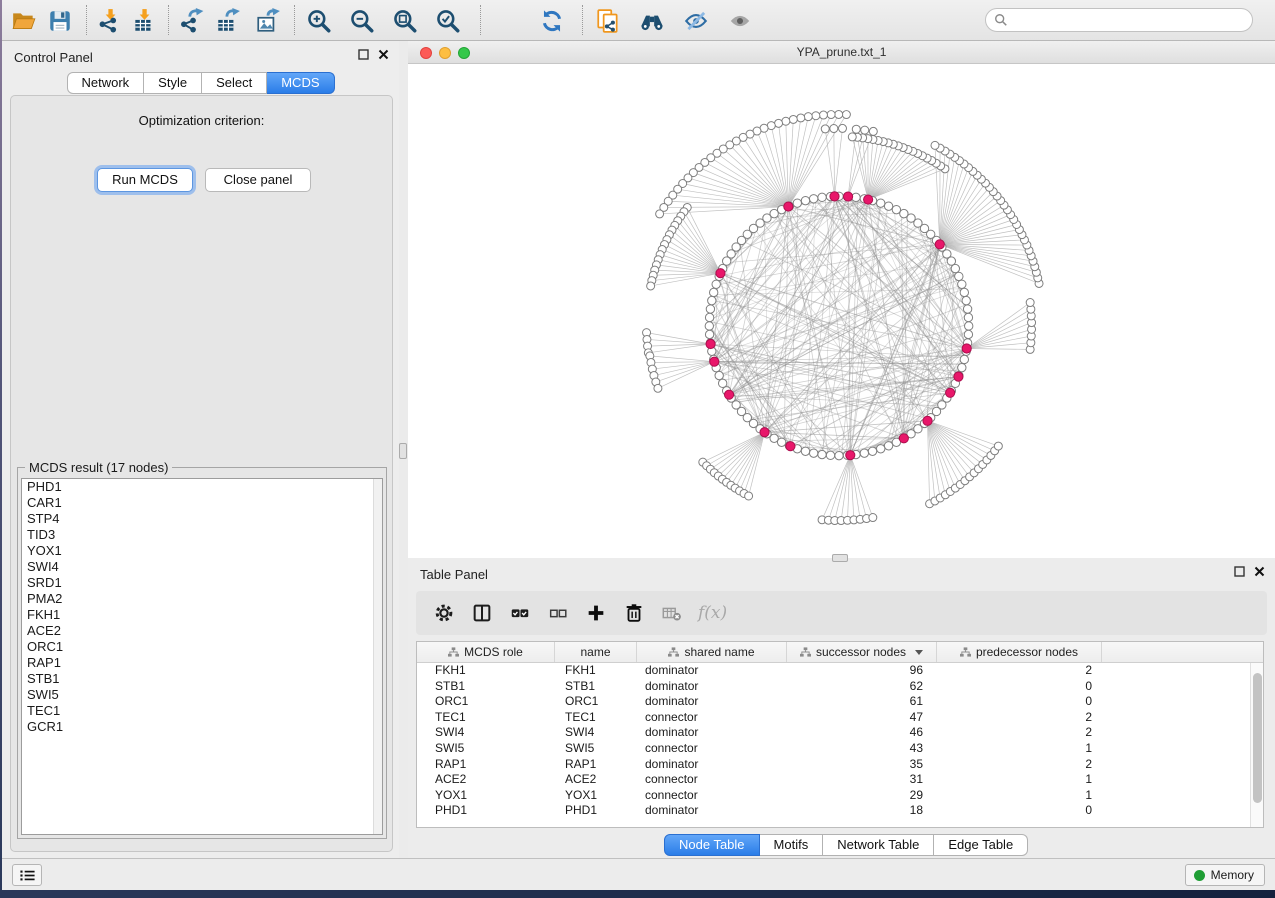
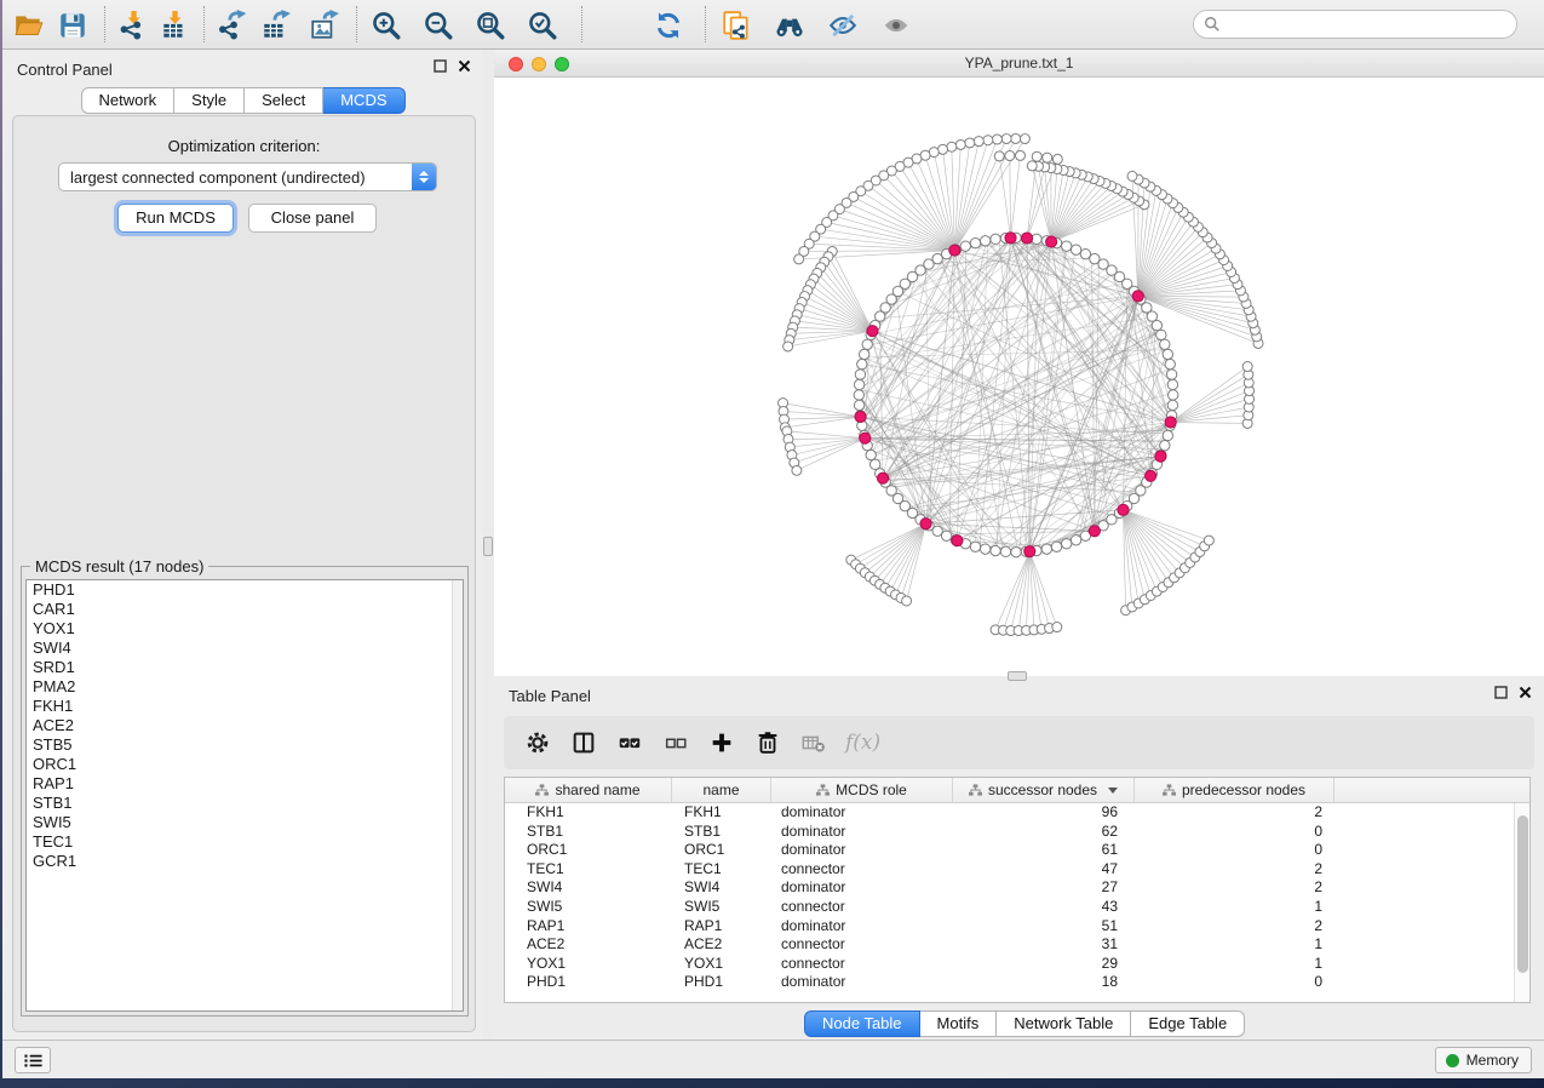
  Control Panel
  Network
  Style
  Select
  MCDS
  Optimization criterion:
+ largest connected component (undirected)
  Run MCDS
  Close panel
  MCDS result (17 nodes)
  PHD1
  CAR1
- STP4
- TID3
  YOX1
  SWI4
  SRD1
  PMA2
  FKH1
  ACE2
+ STB5
  ORC1
  RAP1
  STB1
  SWI5
  TEC1
  GCR1
  YPA_prune.txt_1
  Table Panel
  f(x)
- MCDS role
+ shared name
  name
- shared name
+ MCDS role
  successor nodes
  predecessor nodes
  FKH1
  FKH1
  dominator
  96
  2
  STB1
  STB1
  dominator
  62
  0
  ORC1
  ORC1
  dominator
  61
  0
  TEC1
  TEC1
  connector
  47
  2
  SWI4
  SWI4
  dominator
- 46
+ 27
  2
  SWI5
  SWI5
  connector
  43
  1
  RAP1
  RAP1
  dominator
- 35
+ 51
  2
  ACE2
  ACE2
  connector
  31
  1
  YOX1
  YOX1
  connector
  29
  1
  PHD1
  PHD1
  dominator
  18
  0
  Node Table
  Motifs
  Network Table
  Edge Table
  Memory
